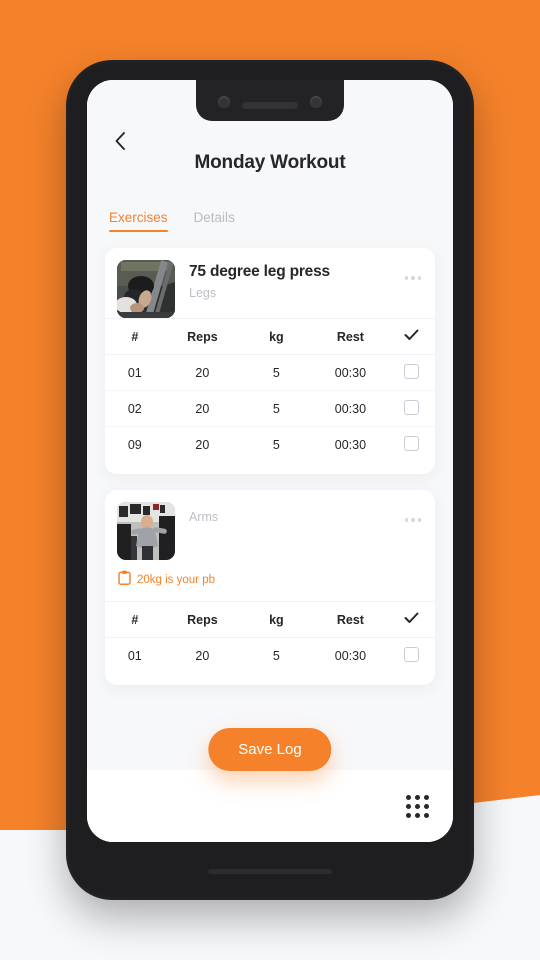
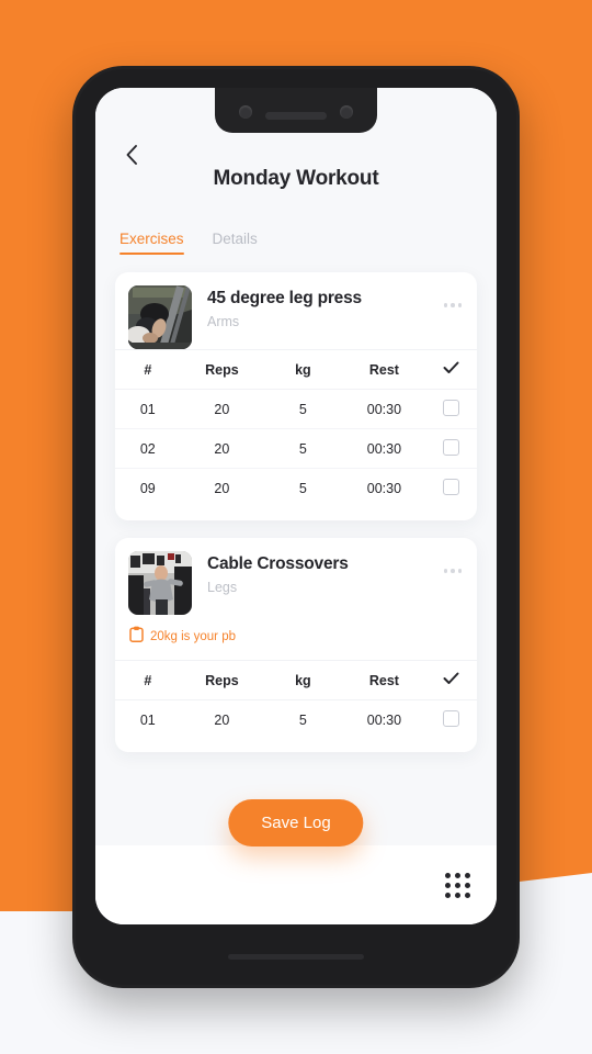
  Monday Workout
  Exercises
  Details
- 75 degree leg press
+ 45 degree leg press
- Legs
+ Arms
  #	Reps	kg	Rest
  01	20	5	00:30
  02	20	5	00:30
  09	20	5	00:30
+ Cable Crossovers
- Arms
+ Legs
  20kg is your pb
  #	Reps	kg	Rest
  01	20	5	00:30
  Save Log
